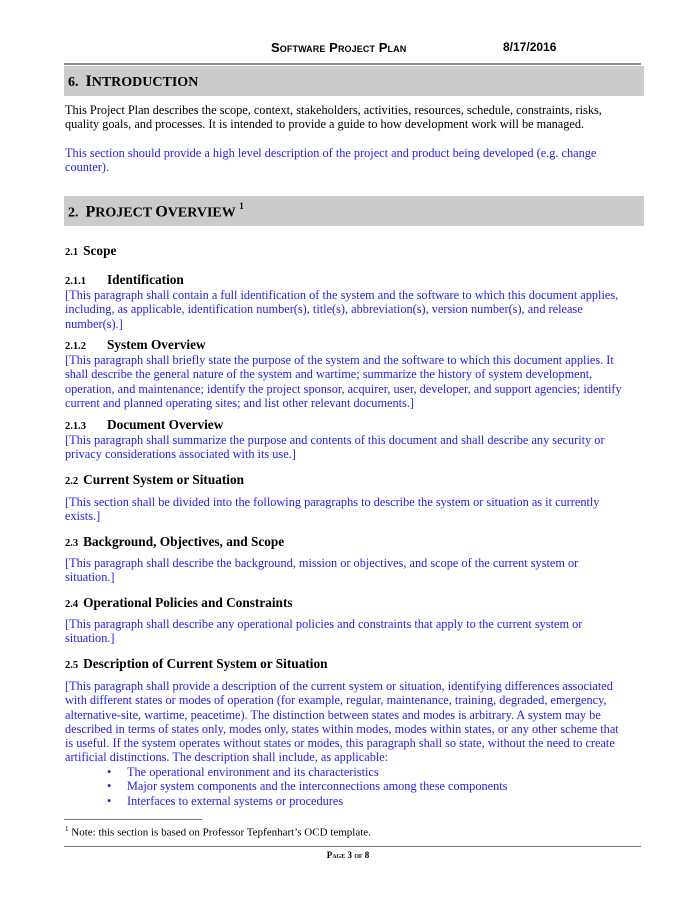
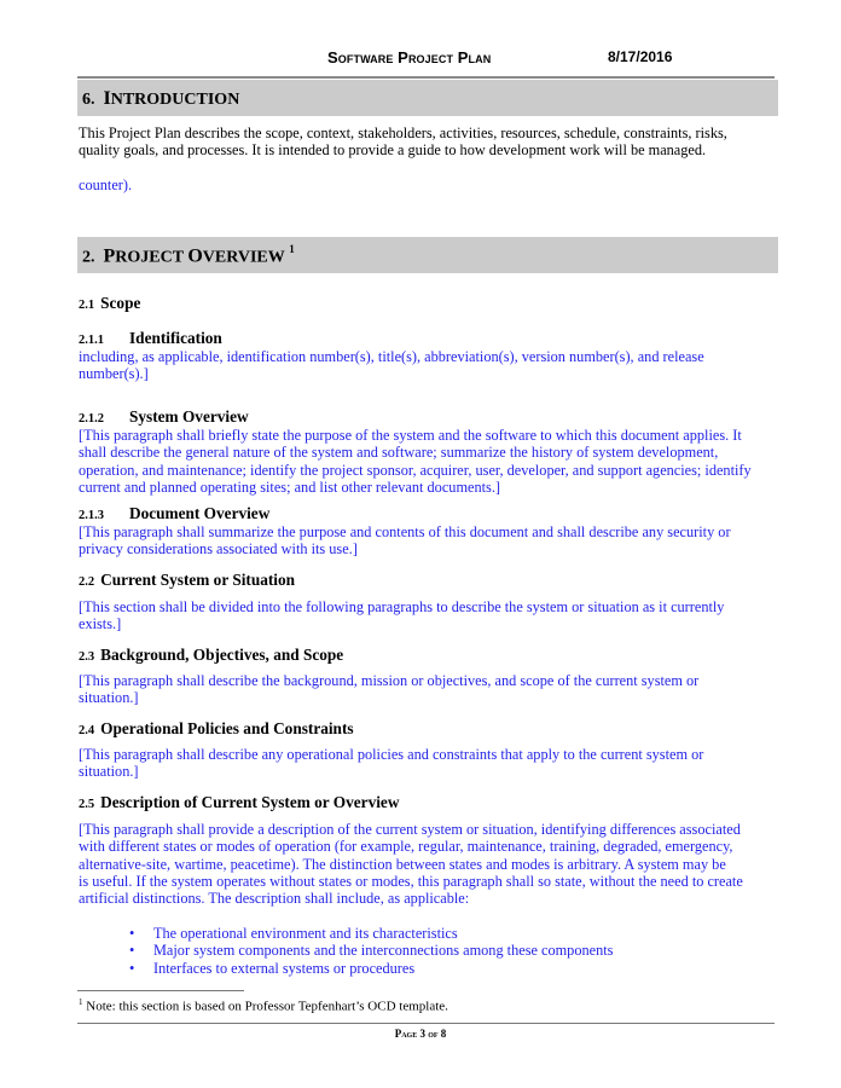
  Software Project Plan
  8/17/2016
  6. INTRODUCTION
  This Project Plan describes the scope, context, stakeholders, activities, resources, schedule, constraints, risks,
  quality goals, and processes. It is intended to provide a guide to how development work will be managed.
- This section should provide a high level description of the project and product being developed (e.g. change
  counter).
  2. PROJECT OVERVIEW 1
  2.1 Scope
  2.1.1 Identification
- [This paragraph shall contain a full identification of the system and the software to which this document applies,
  including, as applicable, identification number(s), title(s), abbreviation(s), version number(s), and release
  number(s).]
  2.1.2 System Overview
  [This paragraph shall briefly state the purpose of the system and the software to which this document applies. It
- shall describe the general nature of the system and wartime; summarize the history of system development,
+ shall describe the general nature of the system and software; summarize the history of system development,
  operation, and maintenance; identify the project sponsor, acquirer, user, developer, and support agencies; identify
  current and planned operating sites; and list other relevant documents.]
  2.1.3 Document Overview
  [This paragraph shall summarize the purpose and contents of this document and shall describe any security or
  privacy considerations associated with its use.]
  2.2 Current System or Situation
  [This section shall be divided into the following paragraphs to describe the system or situation as it currently
  exists.]
  2.3 Background, Objectives, and Scope
  [This paragraph shall describe the background, mission or objectives, and scope of the current system or
  situation.]
  2.4 Operational Policies and Constraints
  [This paragraph shall describe any operational policies and constraints that apply to the current system or
  situation.]
- 2.5 Description of Current System or Situation
+ 2.5 Description of Current System or Overview
  [This paragraph shall provide a description of the current system or situation, identifying differences associated
  with different states or modes of operation (for example, regular, maintenance, training, degraded, emergency,
  alternative-site, wartime, peacetime). The distinction between states and modes is arbitrary. A system may be
- described in terms of states only, modes only, states within modes, modes within states, or any other scheme that
  is useful. If the system operates without states or modes, this paragraph shall so state, without the need to create
  artificial distinctions. The description shall include, as applicable:
  •
  The operational environment and its characteristics
  •
  Major system components and the interconnections among these components
  •
  Interfaces to external systems or procedures
  1 Note: this section is based on Professor Tepfenhart’s OCD template.
  Page 3 of 8
